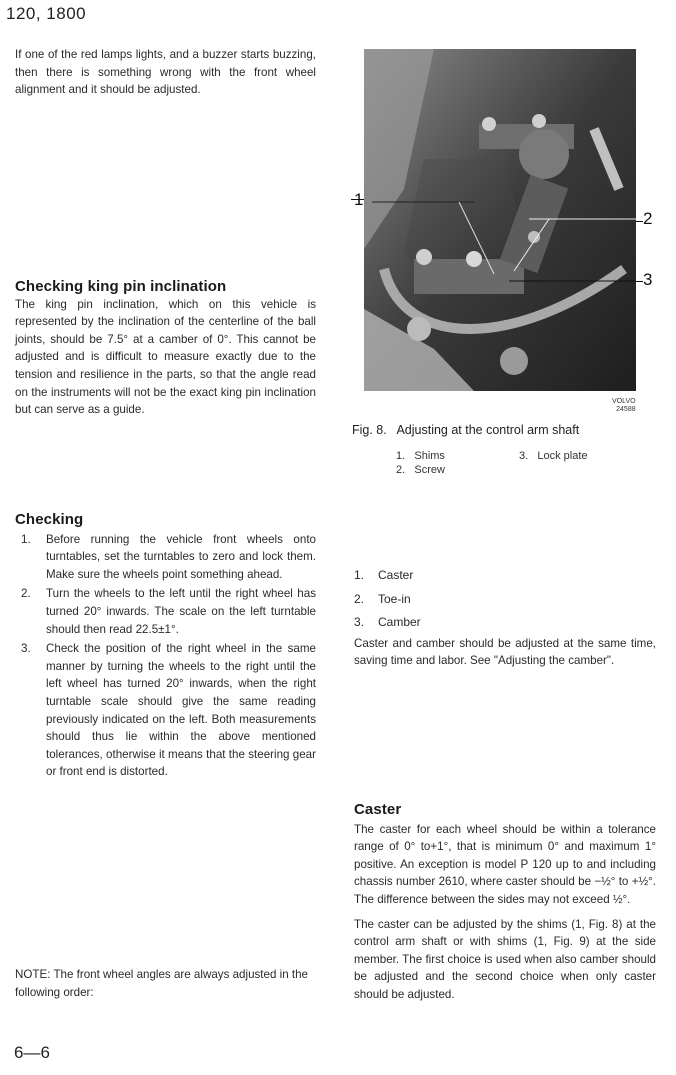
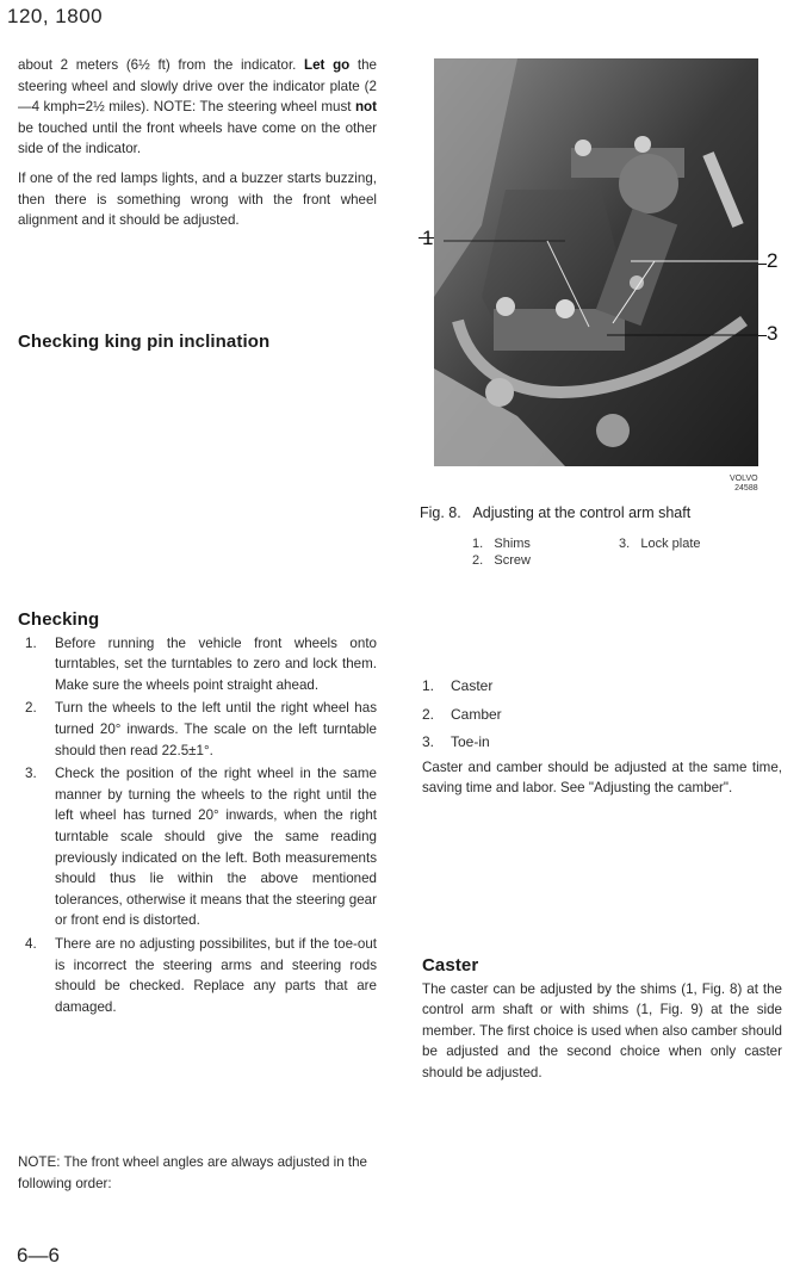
  120, 1800
+ about 2 meters (6½ ft) from the indicator. Let go the steering wheel and slowly drive over the indicator plate (2—4 kmph=2½ miles). NOTE: The steering wheel must not be touched until the front wheels have come on the other side of the indicator.
  If one of the red lamps lights, and a buzzer starts buzzing, then there is something wrong with the front wheel alignment and it should be adjusted.
  Checking king pin inclination
- The king pin inclination, which on this vehicle is represented by the inclination of the centerline of the ball joints, should be 7.5° at a camber of 0°. This cannot be adjusted and is difficult to measure exactly due to the tension and resilience in the parts, so that the angle read on the instruments will not be the exact king pin inclination but can serve as a guide.
  Checking
  1.
- Before running the vehicle front wheels onto turntables, set the turntables to zero and lock them. Make sure the wheels point something ahead.
+ Before running the vehicle front wheels onto turntables, set the turntables to zero and lock them. Make sure the wheels point straight ahead.
  2.
  Turn the wheels to the left until the right wheel has turned 20° inwards. The scale on the left turntable should then read 22.5±1°.
  3.
  Check the position of the right wheel in the same manner by turning the wheels to the right until the left wheel has turned 20° inwards, when the right turntable scale should give the same reading previously indicated on the left. Both measurements should thus lie within the above mentioned tolerances, otherwise it means that the steering gear or front end is distorted.
+ 4.
+ There are no adjusting possibilites, but if the toe-out is incorrect the steering arms and steering rods should be checked. Replace any parts that are damaged.
  NOTE: The front wheel angles are always adjusted in the following order:
  2
  3
  Fig. 8. Adjusting at the control arm shaft
  1. Shims
  2. Screw
  3. Lock plate
  1.
  Caster
  2.
- Toe-in
+ Camber
  3.
- Camber
+ Toe-in
  Caster and camber should be adjusted at the same time, saving time and labor. See "Adjusting the camber".
  Caster
- The caster for each wheel should be within a tolerance range of 0° to+1°, that is minimum 0° and maximum 1° positive. An exception is model P 120 up to and including chassis number 2610, where caster should be −½° to +½°. The difference between the sides may not exceed ½°.
  The caster can be adjusted by the shims (1, Fig. 8) at the control arm shaft or with shims (1, Fig. 9) at the side member. The first choice is used when also camber should be adjusted and the second choice when only caster should be adjusted.
  6—6
